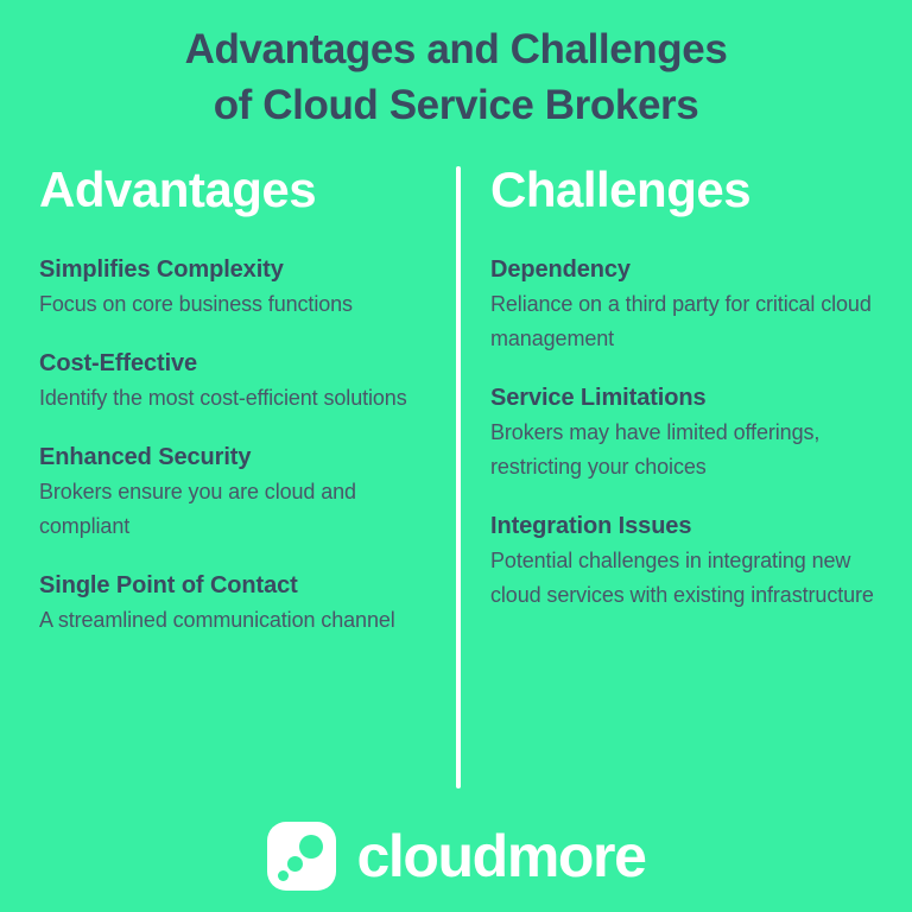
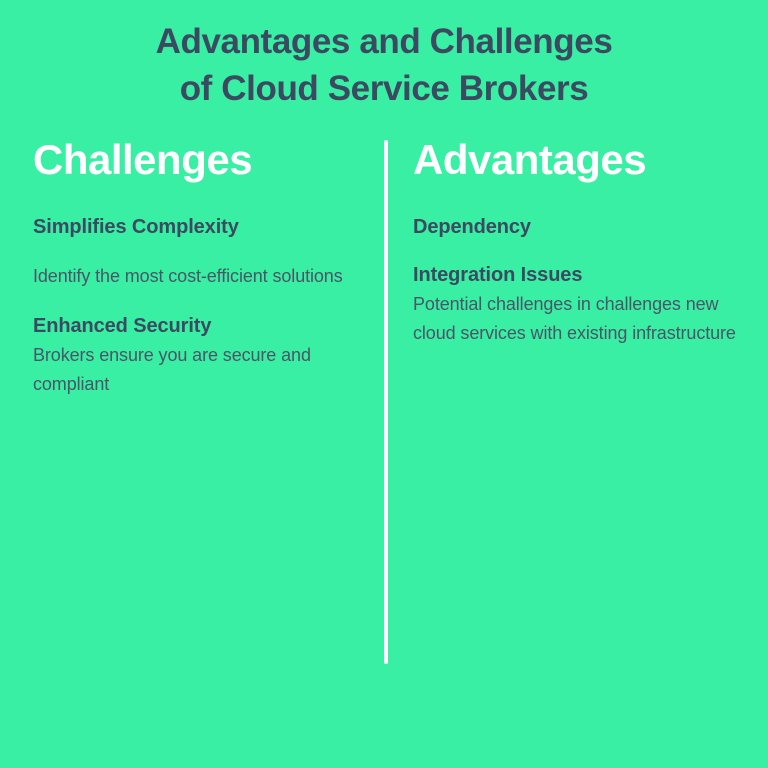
  Advantages and Challenges
  of Cloud Service Brokers
- Advantages
+ Challenges
  Simplifies Complexity
- Focus on core business functions
- Cost-Effective
  Identify the most cost-efficient solutions
  Enhanced Security
- Brokers ensure you are cloud and compliant
+ Brokers ensure you are secure and compliant
- Single Point of Contact
- A streamlined communication channel
- Challenges
+ Advantages
  Dependency
- Reliance on a third party for critical cloud management
- Service Limitations
- Brokers may have limited offerings, restricting your choices
  Integration Issues
- Potential challenges in integrating new cloud services with existing infrastructure
+ Potential challenges in challenges new cloud services with existing infrastructure
- cloudmore
